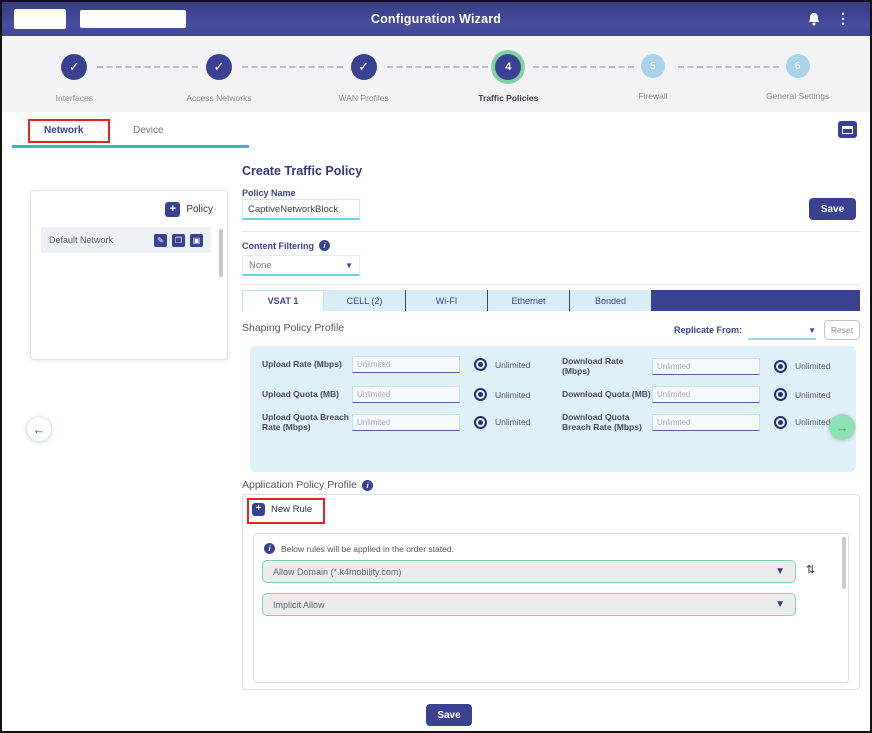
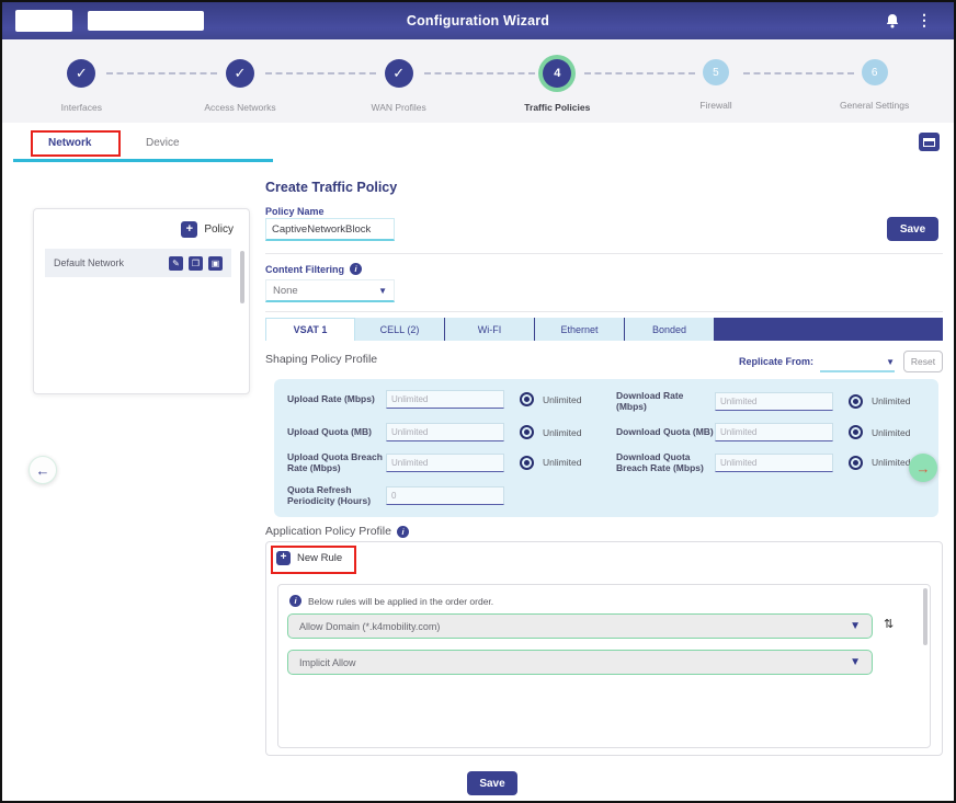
  Configuration Wizard
  ⋮
  ✓
  Interfaces
  ✓
  Access Networks
  ✓
  WAN Profiles
  4
  Traffic Policies
  5
  Firewall
  6
  General Settings
  Network
  Device
  +
  Policy
  Default Network
  ✎
  ❐
  ▣
  ←
  Create Traffic Policy
  Policy Name
  CaptiveNetworkBlock
  Save
  Content Filtering
  i
  None
  ▼
  VSAT 1
  CELL (2)
  Wi-FI
  Ethernet
  Bonded
  Shaping Policy Profile
  Replicate From:
  ▼
  Reset
  Upload Rate (Mbps)
  Unlimited
  Unlimited
  Download Rate (Mbps)
  Unlimited
  Unlimited
  Upload Quota (MB)
  Unlimited
  Unlimited
  Download Quota (MB)
  Unlimited
  Unlimited
  Upload Quota Breach Rate (Mbps)
  Unlimited
  Unlimited
  Download Quota Breach Rate (Mbps)
  Unlimited
  Unlimited
+ Quota Refresh Periodicity (Hours)
+ 0
  →
  Application Policy Profile
  i
  +
  New Rule
  i
- Below rules will be applied in the order stated.
+ Below rules will be applied in the order order.
  Allow Domain (*.k4mobility.com)
  ▼
  ⇅
  Implicit Allow
  ▼
  Save
